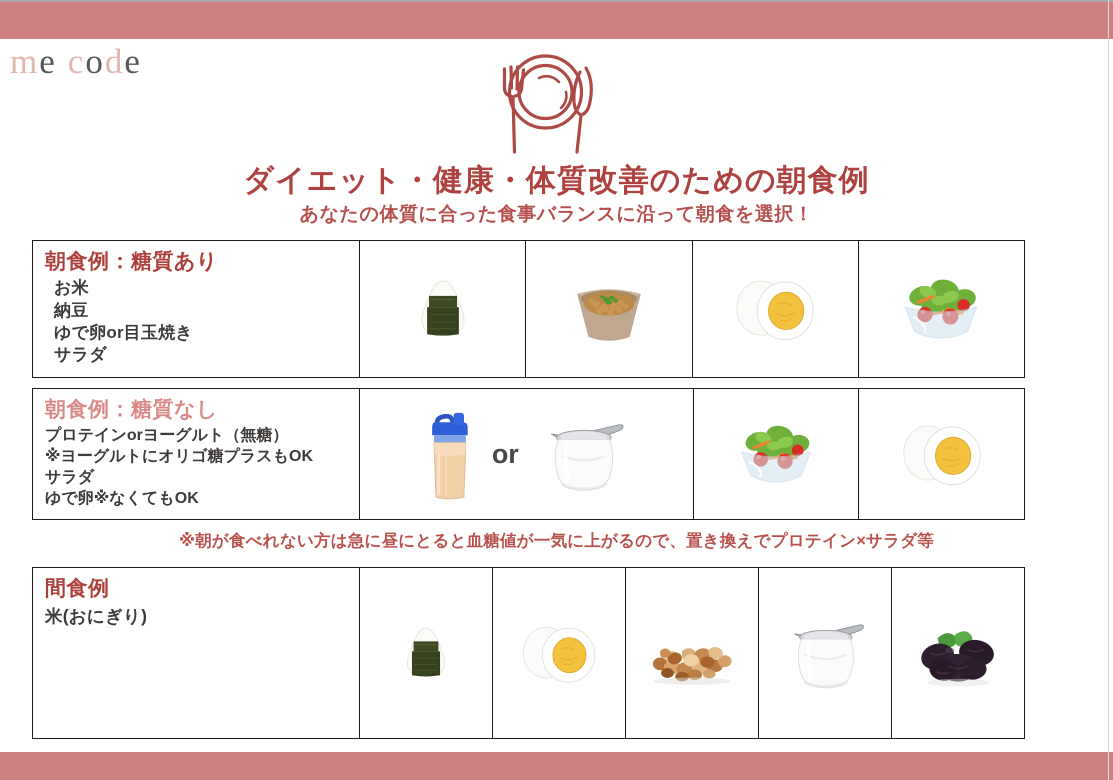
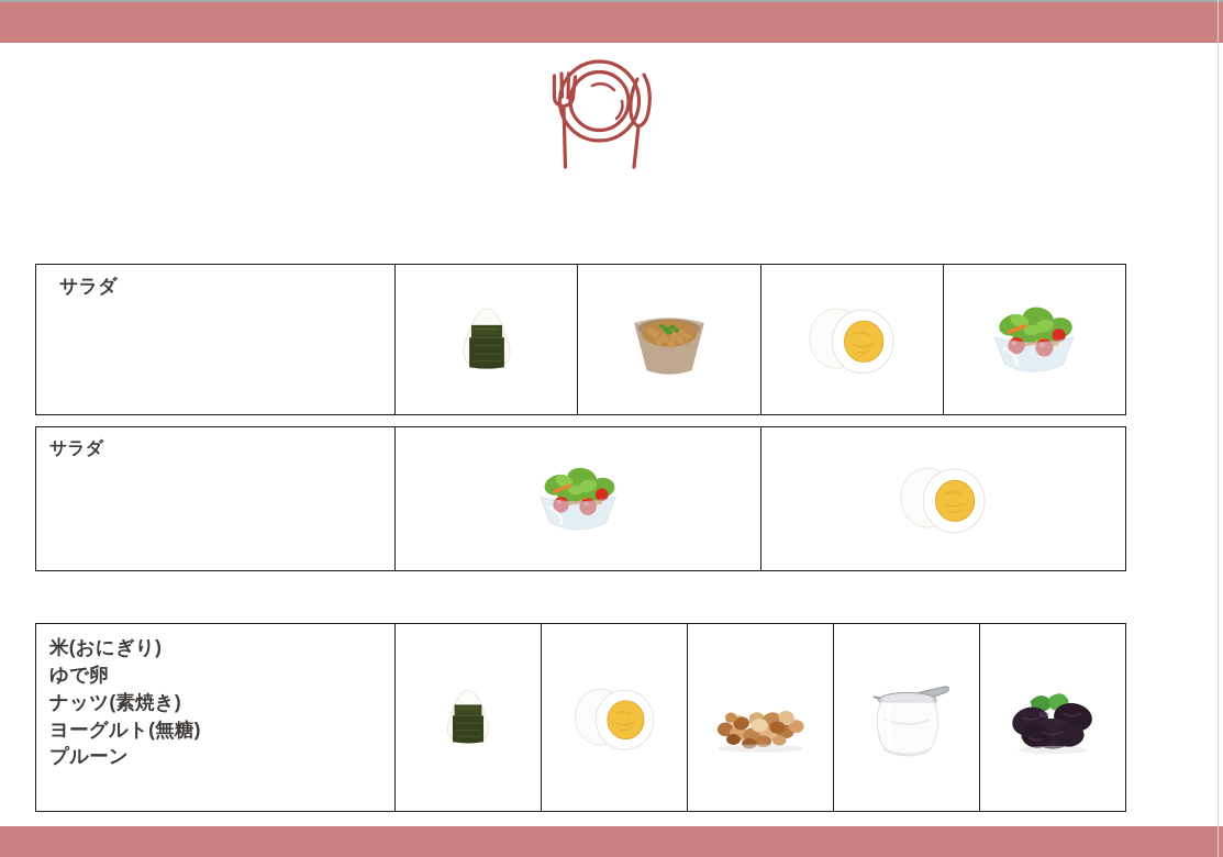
- me code
- ダイエット・健康・体質改善のための朝食例
- あなたの体質に合った食事バランスに沿って朝食を選択！
- 朝食例：糖質あり
- お米
- 納豆
- ゆで卵or目玉焼き
  サラダ
- 朝食例：糖質なし
- プロテインorヨーグルト（無糖）
- ※ヨーグルトにオリゴ糖プラスもOK
  サラダ
- ゆで卵※なくてもOK
- or
- ※朝が食べれない方は急に昼にとると血糖値が一気に上がるので、置き換えでプロテイン×サラダ等
- 間食例
  米(おにぎり)
+ ゆで卵
+ ナッツ(素焼き)
+ ヨーグルト(無糖)
+ プルーン
